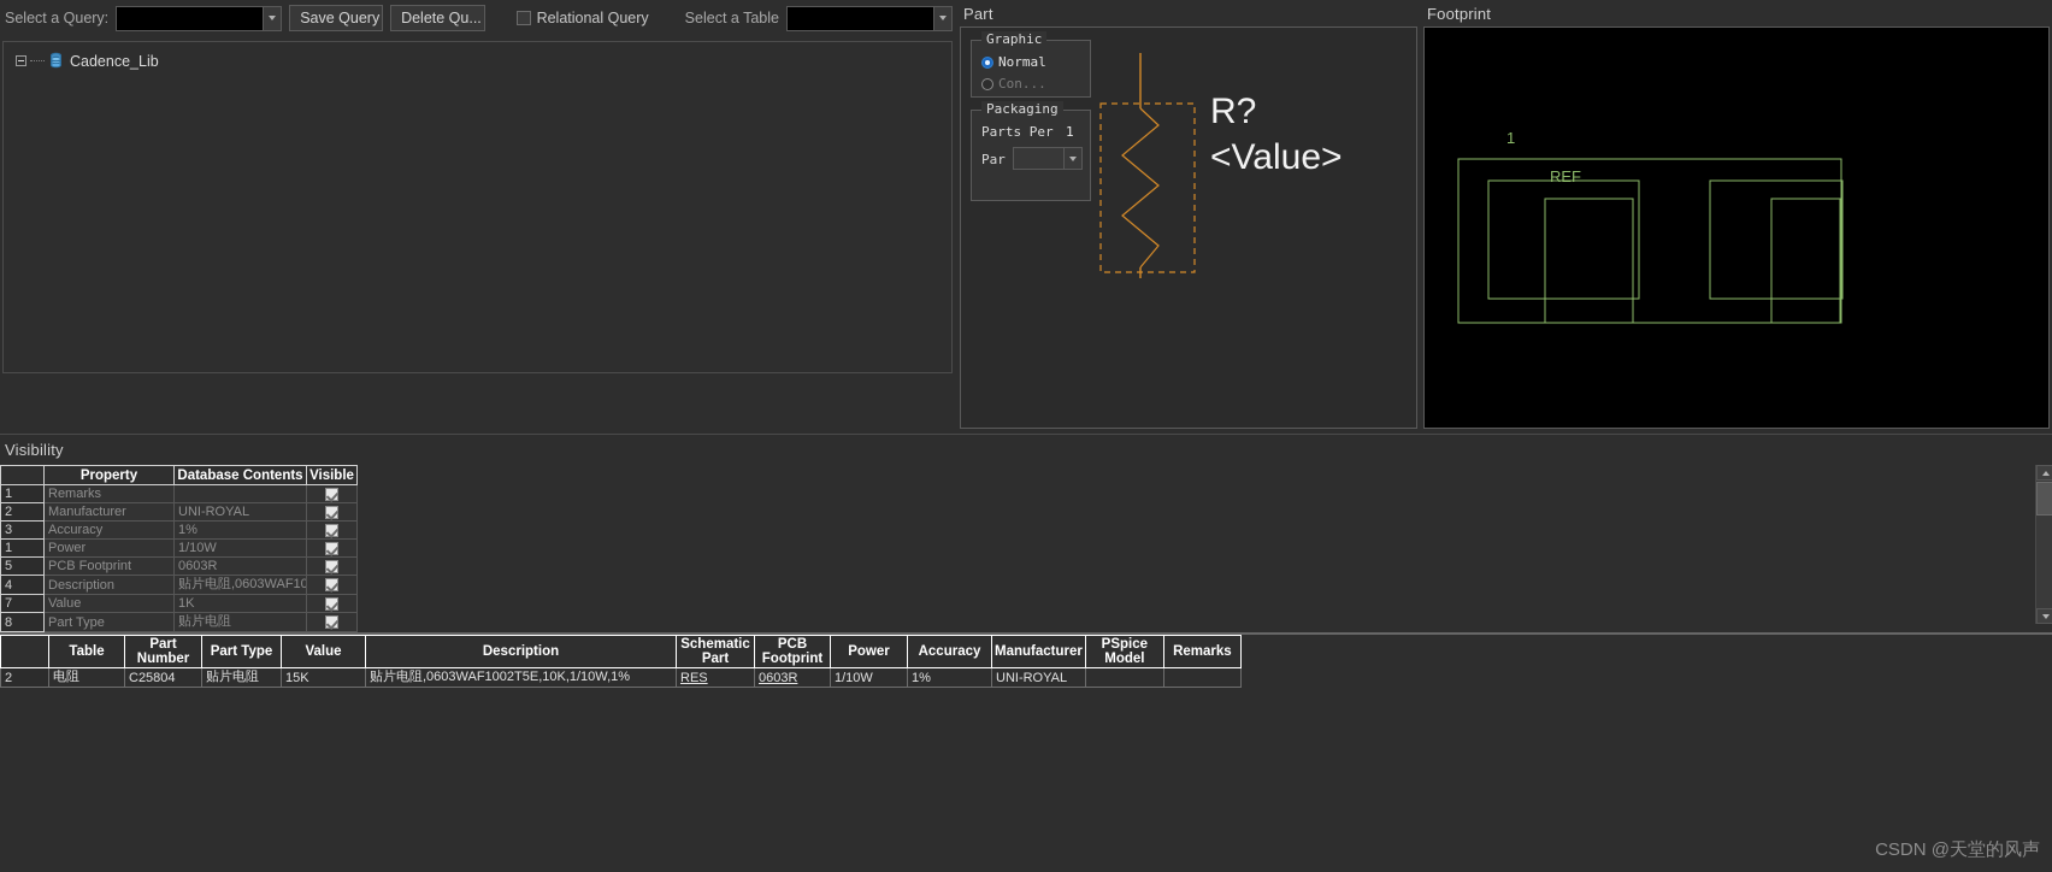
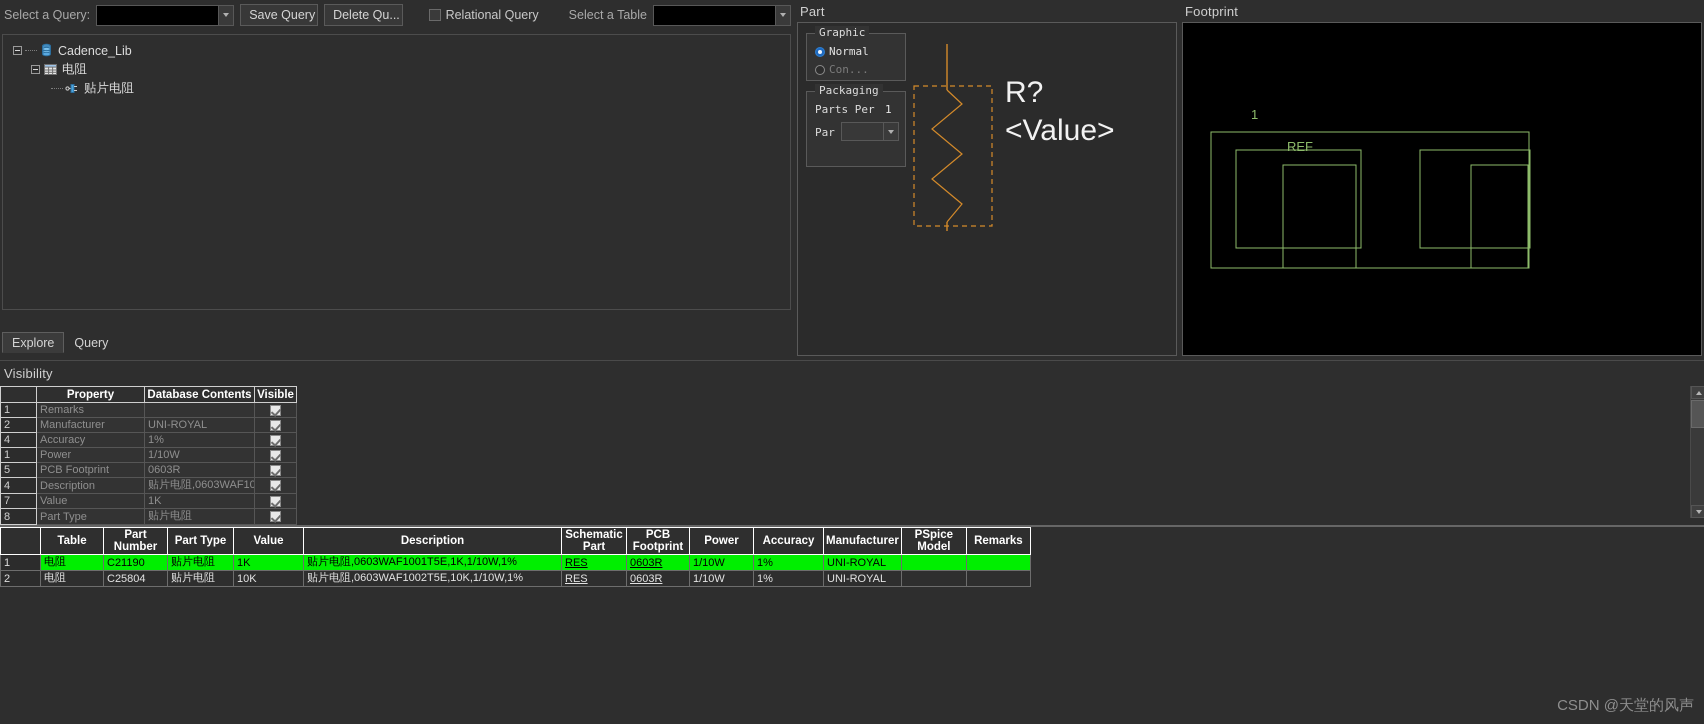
  Select a Query:
  Save Query
  Delete Qu...
  Relational Query
  Select a Table
  Cadence_Lib
+ 电阻
+ 贴片电阻
+ Explore
+ Query
  Part
  Graphic
  Normal
  Con...
  Packaging
  Parts Per
  1
  Par
  R?
  <Value>
  Footprint
  1
  REF
  Visibility
  	Property	Database Contents	Visible
  1	Remarks
  2	Manufacturer	UNI-ROYAL
- 3	Accuracy	1%
+ 4	Accuracy	1%
  1	Power	1/10W
  5	PCB Footprint	0603R
  4	Description	贴片电阻,0603WAF10
  7	Value	1K
  8	Part Type	贴片电阻
  	Table	Part Number	Part Type	Value	Description	Schematic Part	PCB Footprint	Power	Accuracy	Manufacturer	PSpice Model	Remarks
+ 1	电阻	C21190	贴片电阻	1K	贴片电阻,0603WAF1001T5E,1K,1/10W,1%	RES	0603R	1/10W	1%	UNI-ROYAL
- 2	电阻	C25804	贴片电阻	15K	贴片电阻,0603WAF1002T5E,10K,1/10W,1%	RES	0603R	1/10W	1%	UNI-ROYAL
+ 2	电阻	C25804	贴片电阻	10K	贴片电阻,0603WAF1002T5E,10K,1/10W,1%	RES	0603R	1/10W	1%	UNI-ROYAL
  CSDN @天堂的风声
